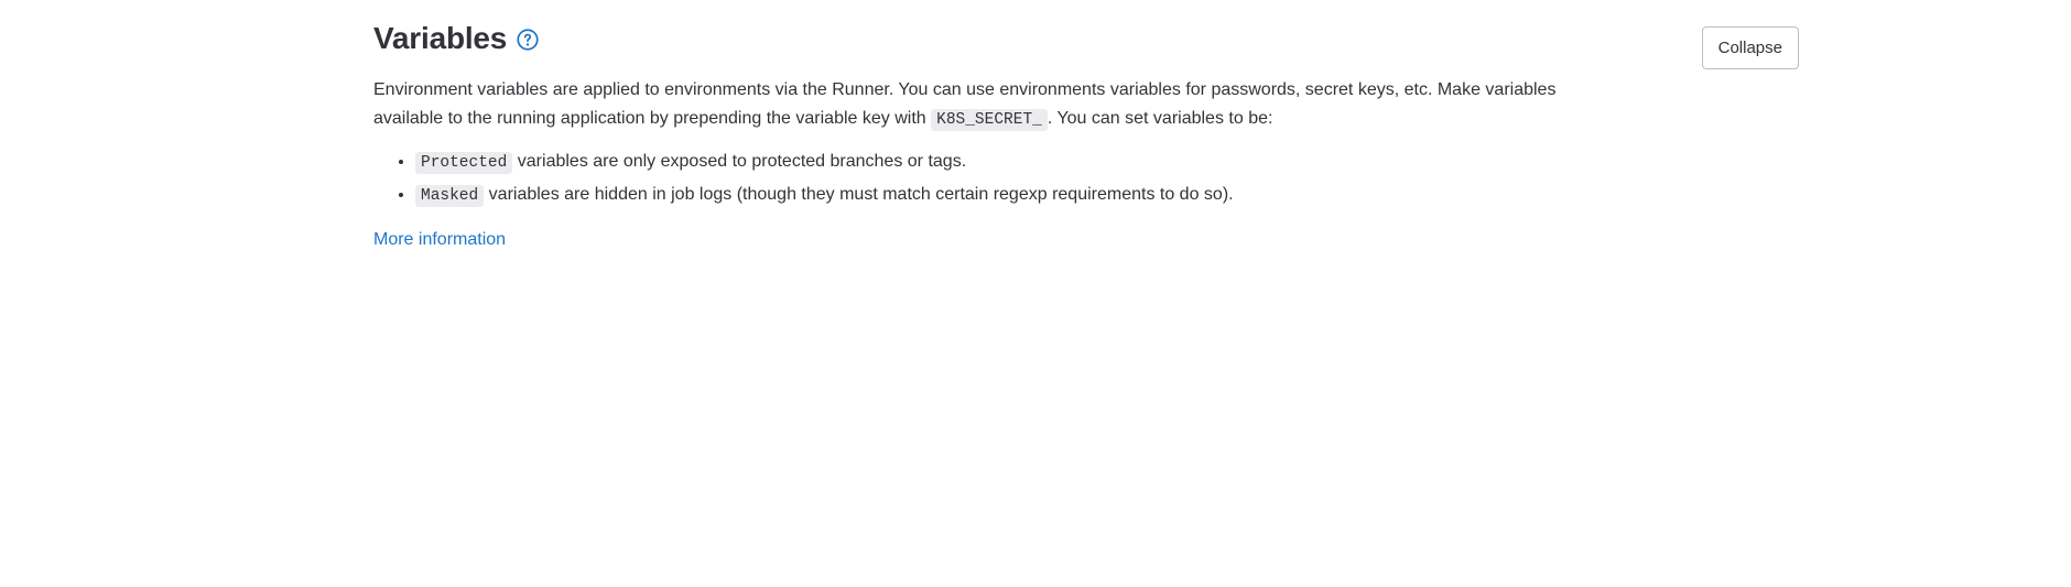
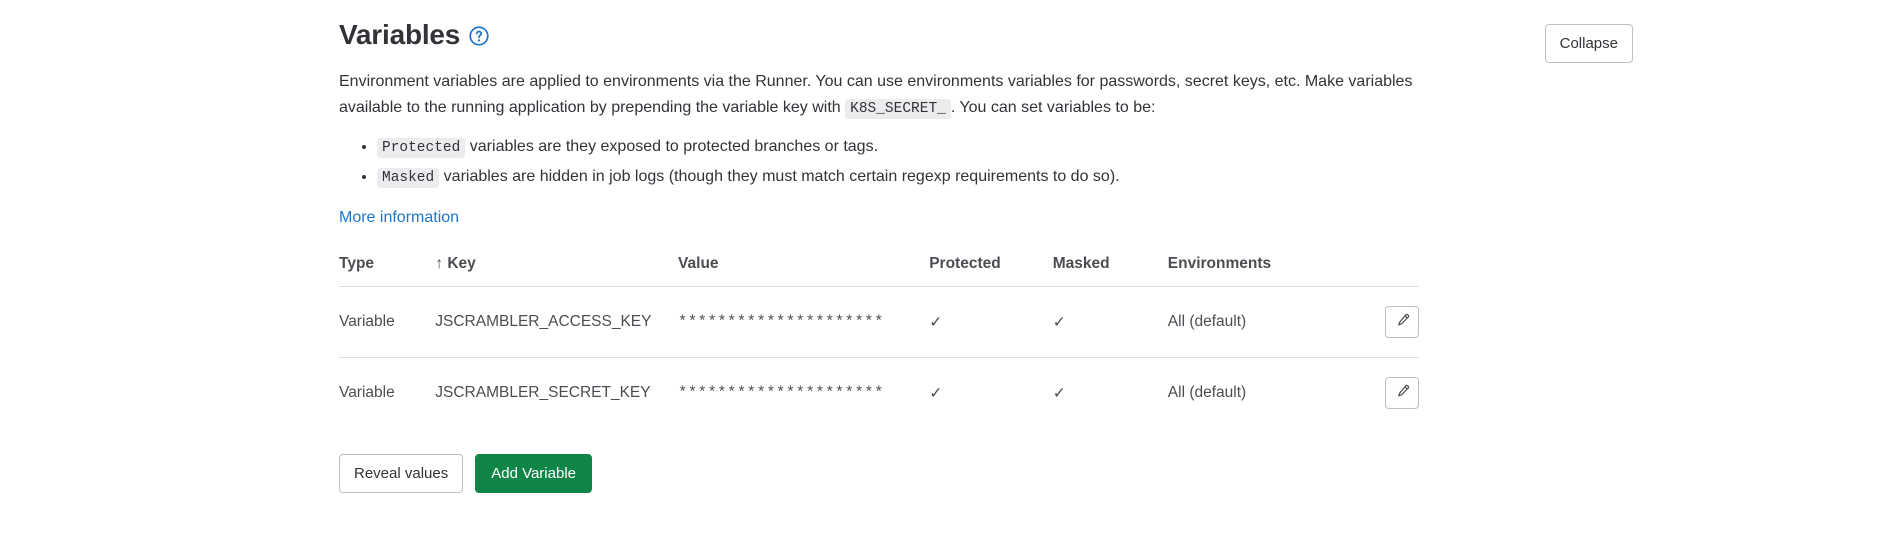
  Variables
  Collapse
  Environment variables are applied to environments via the Runner. You can use environments variables for passwords, secret keys, etc. Make variables available to the running application by prepending the variable key with K8S_SECRET_ . You can set variables to be:
- Protected variables are only exposed to protected branches or tags.
+ Protected variables are they exposed to protected branches or tags.
  Masked variables are hidden in job logs (though they must match certain regexp requirements to do so).
  More information
+ Type	↑ Key	Value	Protected	Masked	Environments
+ Variable	JSCRAMBLER_ACCESS_KEY	*********************	✓	✓	All (default)
+ Variable	JSCRAMBLER_SECRET_KEY	*********************	✓	✓	All (default)
+ Reveal values
+ Add Variable
